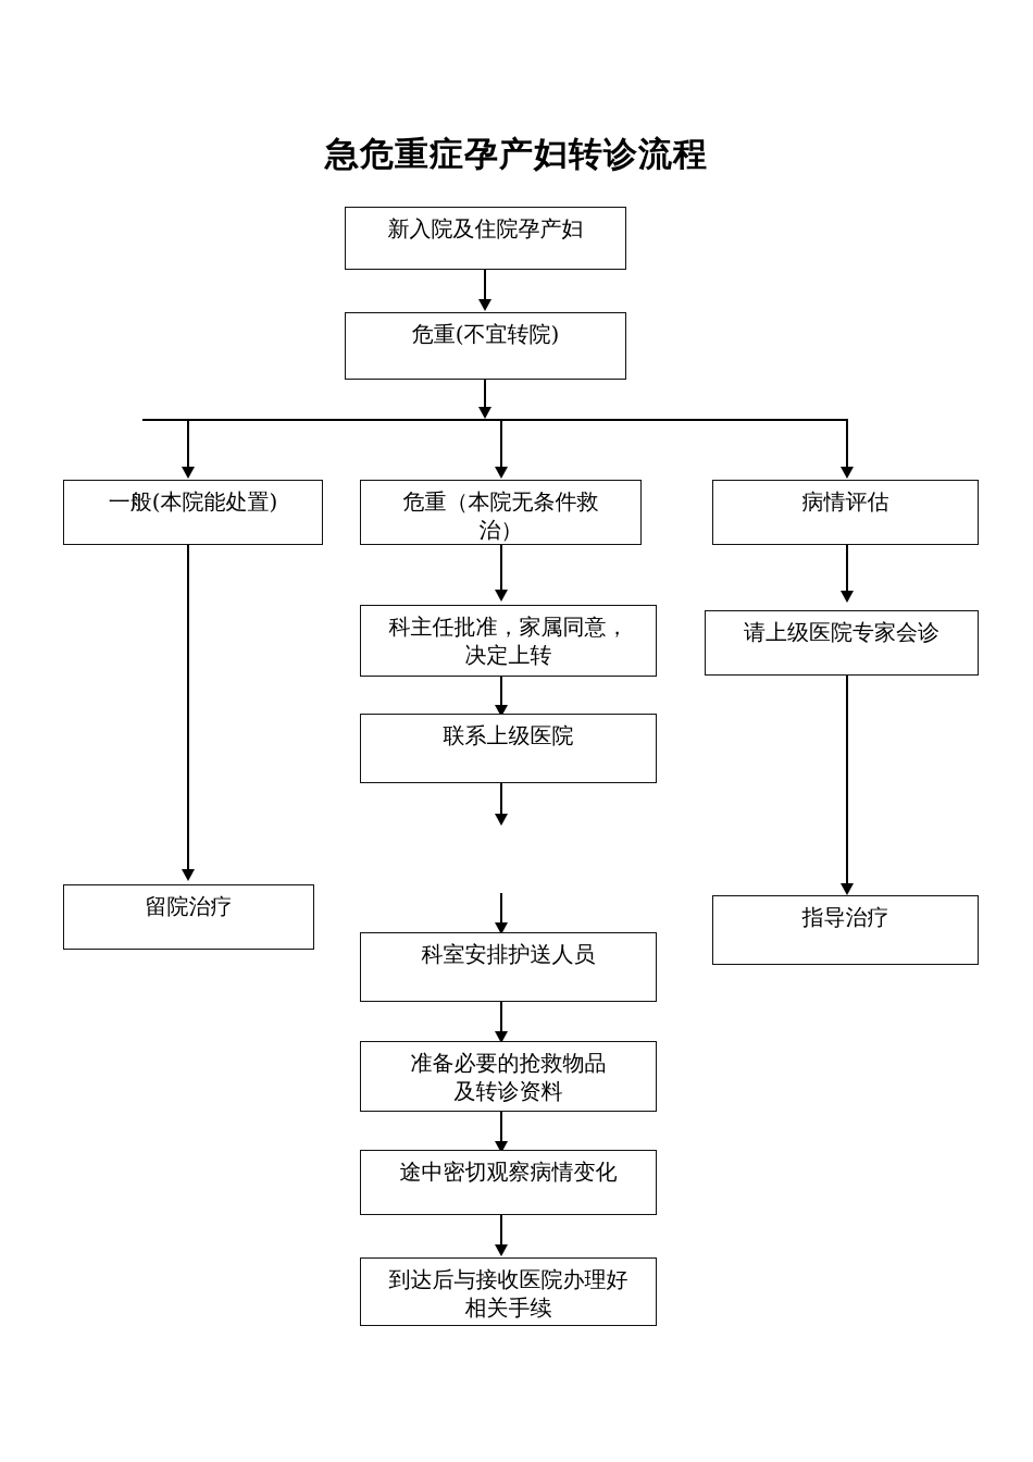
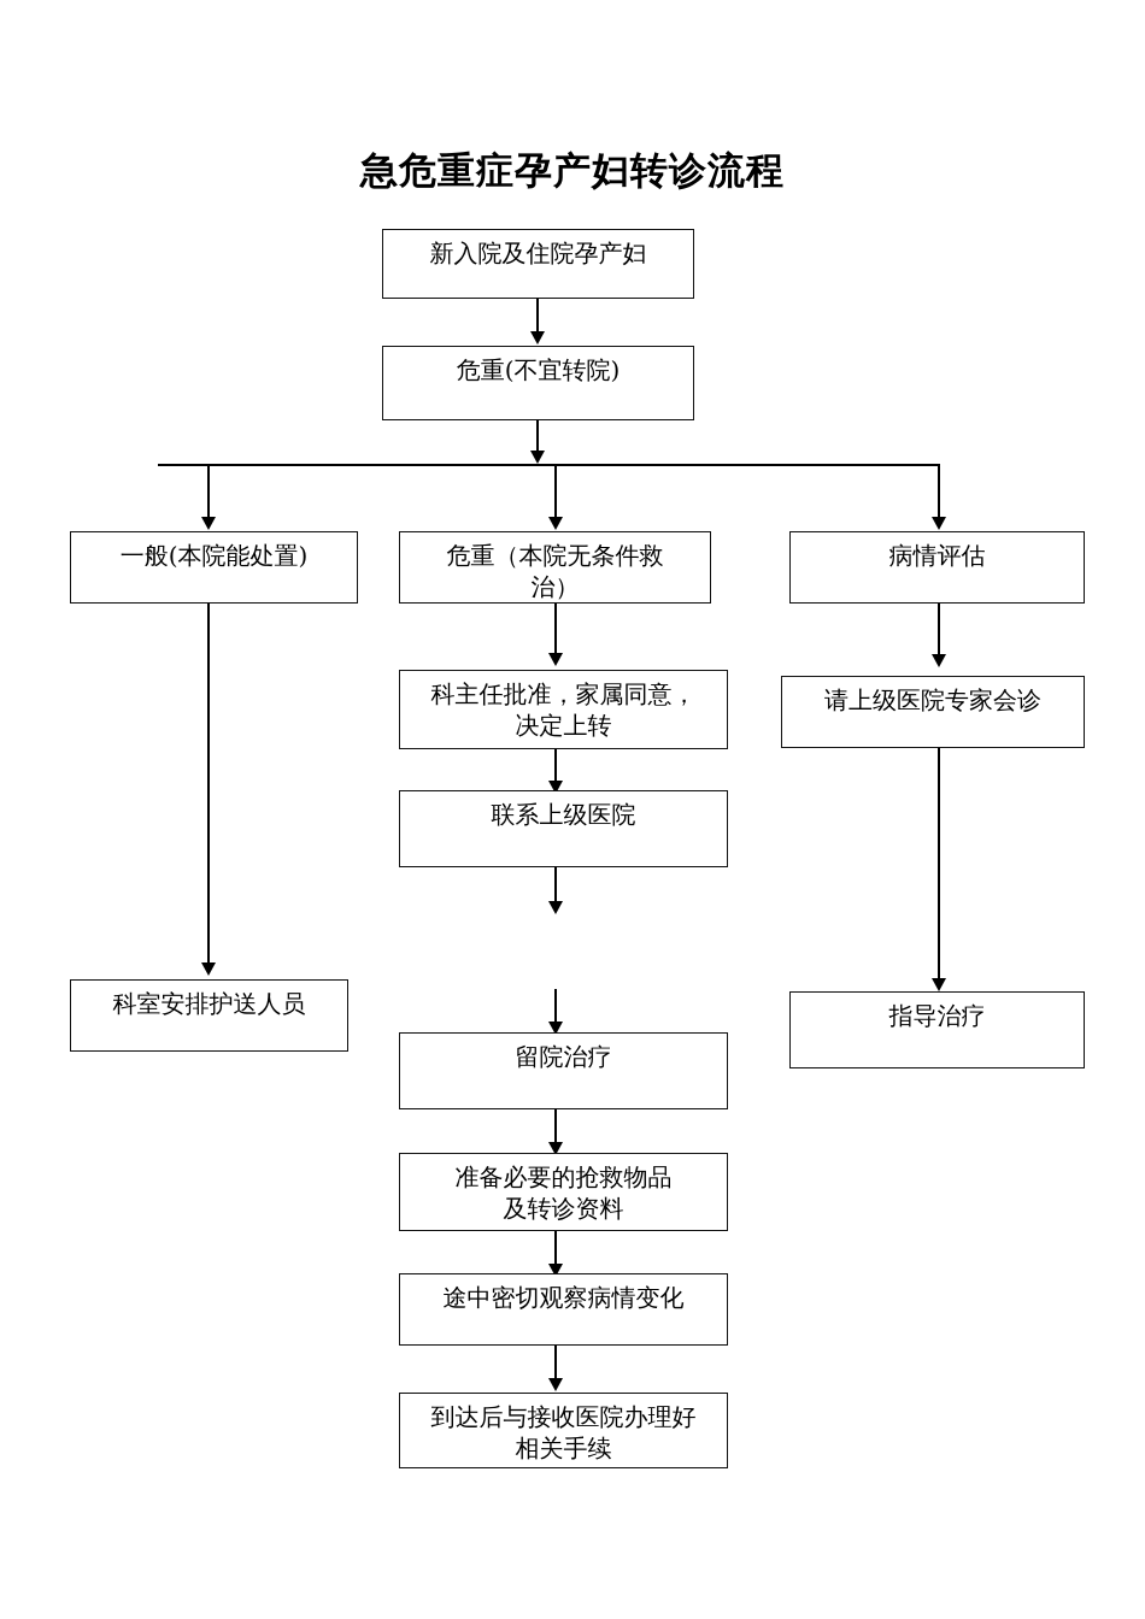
  急危重症孕产妇转诊流程
  新入院及住院孕产妇
  危重(不宜转院)
  一般(本院能处置)
  危重（本院无条件救
  治）
  病情评估
- 留院治疗
+ 科室安排护送人员
  科主任批准，家属同意，
  决定上转
  联系上级医院
- 科室安排护送人员
+ 留院治疗
  准备必要的抢救物品
  及转诊资料
  途中密切观察病情变化
  到达后与接收医院办理好
  相关手续
  请上级医院专家会诊
  指导治疗
